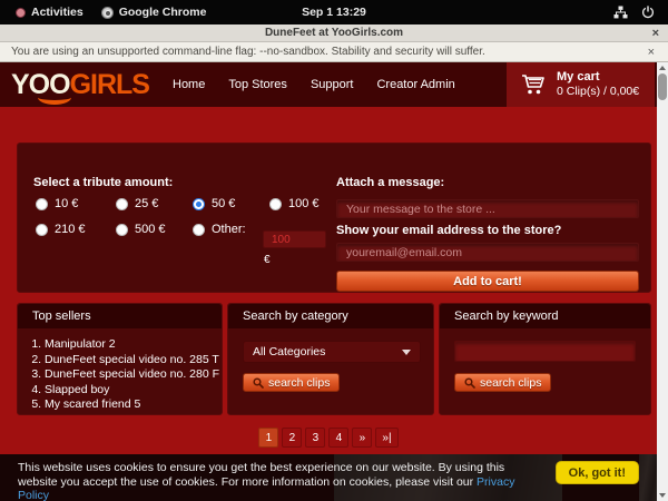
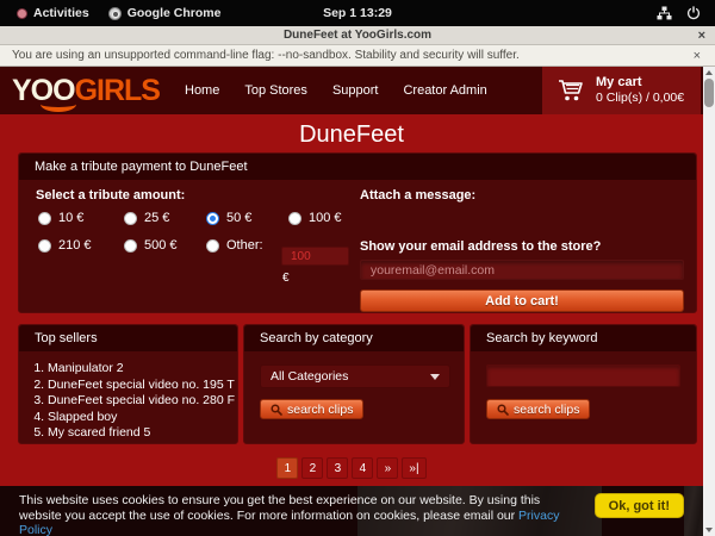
  Activities
  Google Chrome
  Sep 1 13:29
  DuneFeet at YooGirls.com
  ×
  You are using an unsupported command-line flag: --no-sandbox. Stability and security will suffer.
  ×
  YOOGIRLS
  Home
  Top Stores
  Support
  Creator Admin
  My cart
  0 Clip(s) / 0,00€
+ DuneFeet
+ Make a tribute payment to DuneFeet
  Select a tribute amount:
  10 €
  25 €
  50 €
  100 €
  210 €
  500 €
  Other:
  100
  €
  Attach a message:
- Your message to the store ...
  Show your email address to the store?
  youremail@email.com
  Add to cart!
  Top sellers
  Manipulator 2
- DuneFeet special video no. 285 T
+ DuneFeet special video no. 195 T
  DuneFeet special video no. 280 F
  Slapped boy
  My scared friend 5
  Search by category
  All Categories
  search clips
  Search by keyword
  search clips
  1
  2
  3
  4
  »
  »|
- This website uses cookies to ensure you get the best experience on our website. By using this website you accept the use of cookies. For more information on cookies, please visit our Privacy Policy
+ This website uses cookies to ensure you get the best experience on our website. By using this website you accept the use of cookies. For more information on cookies, please email our Privacy Policy
  Ok, got it!
